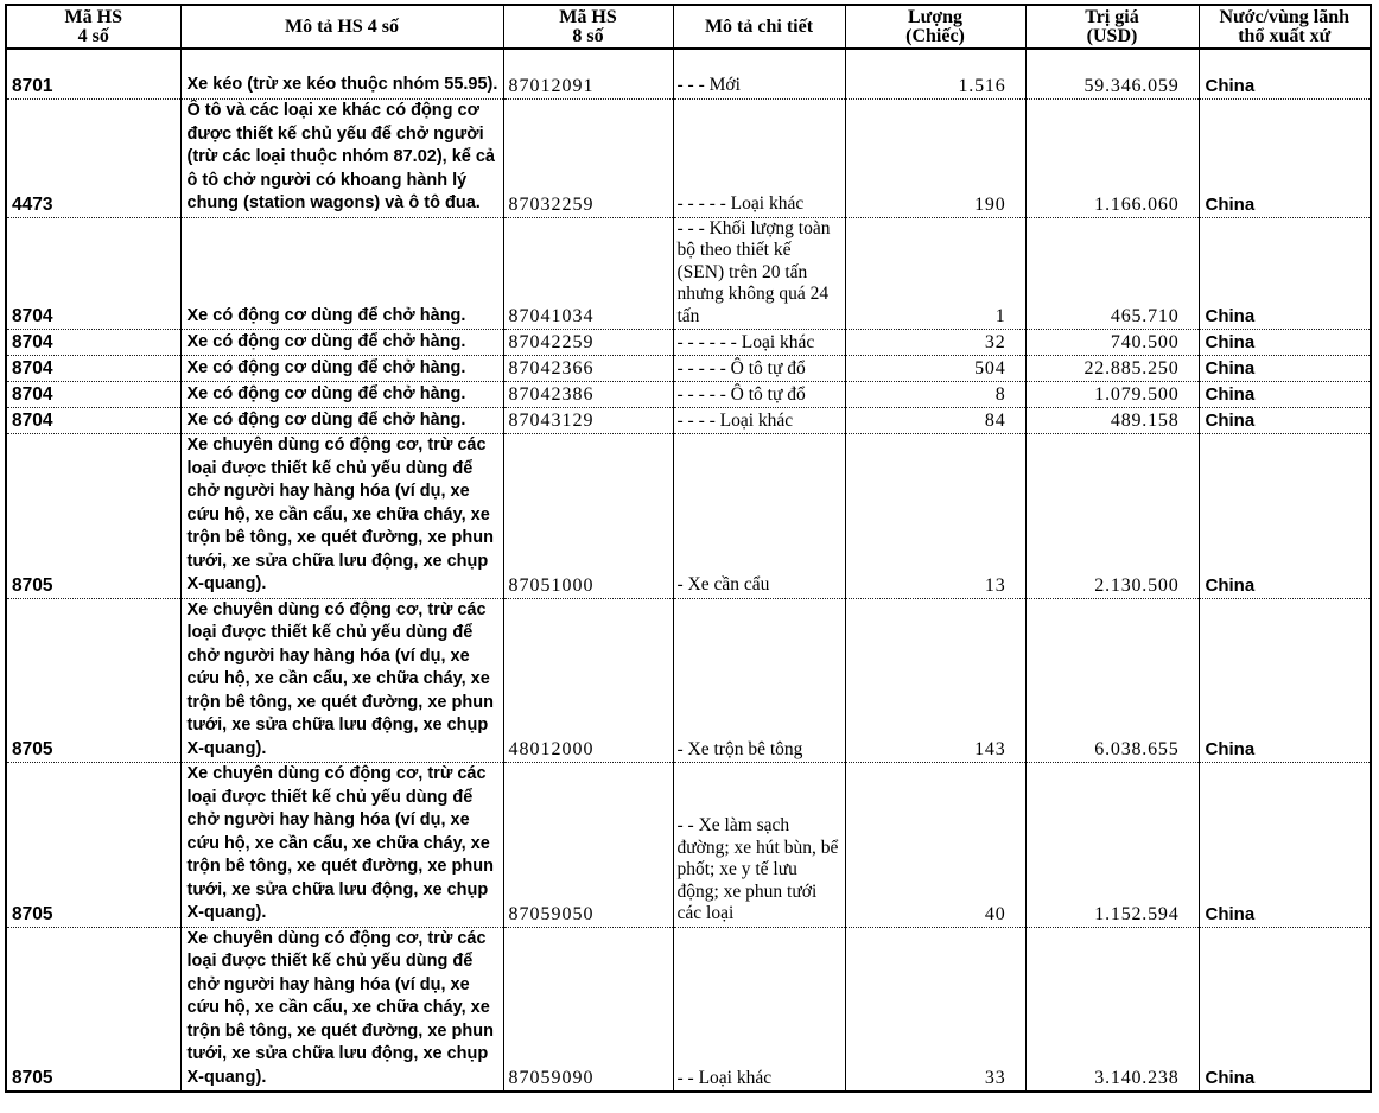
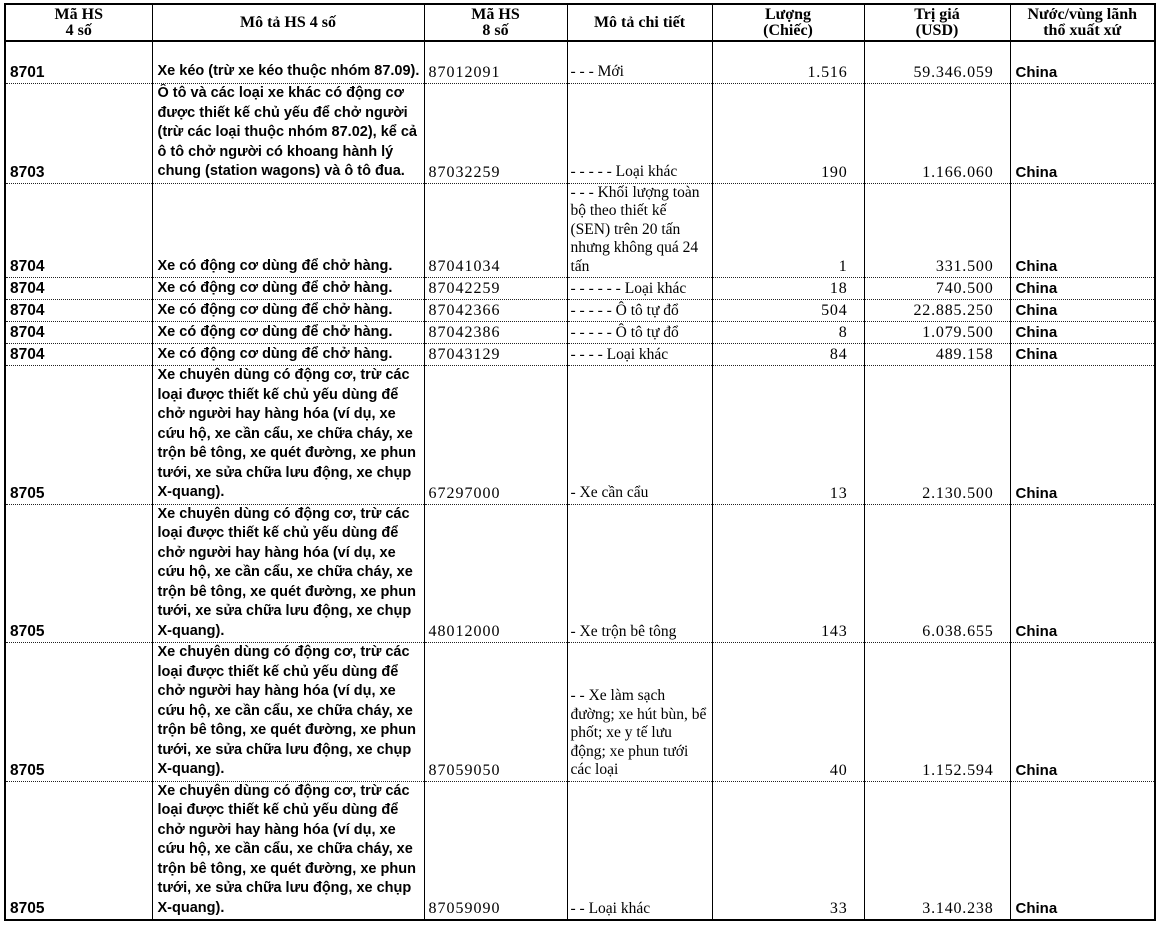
  Mã HS 4 số	Mô tả HS 4 số	Mã HS 8 số	Mô tả chi tiết	Lượng (Chiếc)	Trị giá (USD)	Nước/vùng lãnh thổ xuất xứ
- 8701	Xe kéo (trừ xe kéo thuộc nhóm 55.95).	87012091	- - - Mới	1.516	59.346.059	China
+ 8701	Xe kéo (trừ xe kéo thuộc nhóm 87.09).	87012091	- - - Mới	1.516	59.346.059	China
- 4473	Ô tô và các loại xe khác có động cơ được thiết kế chủ yếu để chở người (trừ các loại thuộc nhóm 87.02), kể cả ô tô chở người có khoang hành lý chung (station wagons) và ô tô đua.	87032259	- - - - - Loại khác	190	1.166.060	China
+ 8703	Ô tô và các loại xe khác có động cơ được thiết kế chủ yếu để chở người (trừ các loại thuộc nhóm 87.02), kể cả ô tô chở người có khoang hành lý chung (station wagons) và ô tô đua.	87032259	- - - - - Loại khác	190	1.166.060	China
- 8704	Xe có động cơ dùng để chở hàng.	87041034	- - - Khối lượng toàn bộ theo thiết kế (SEN) trên 20 tấn nhưng không quá 24 tấn	1	465.710	China
+ 8704	Xe có động cơ dùng để chở hàng.	87041034	- - - Khối lượng toàn bộ theo thiết kế (SEN) trên 20 tấn nhưng không quá 24 tấn	1	331.500	China
- 8704	Xe có động cơ dùng để chở hàng.	87042259	- - - - - - Loại khác	32	740.500	China
+ 8704	Xe có động cơ dùng để chở hàng.	87042259	- - - - - - Loại khác	18	740.500	China
  8704	Xe có động cơ dùng để chở hàng.	87042366	- - - - - Ô tô tự đổ	504	22.885.250	China
  8704	Xe có động cơ dùng để chở hàng.	87042386	- - - - - Ô tô tự đổ	8	1.079.500	China
  8704	Xe có động cơ dùng để chở hàng.	87043129	- - - - Loại khác	84	489.158	China
- 8705	Xe chuyên dùng có động cơ, trừ các loại được thiết kế chủ yếu dùng để chở người hay hàng hóa (ví dụ, xe cứu hộ, xe cần cẩu, xe chữa cháy, xe trộn bê tông, xe quét đường, xe phun tưới, xe sửa chữa lưu động, xe chụp X-quang).	87051000	- Xe cần cẩu	13	2.130.500	China
+ 8705	Xe chuyên dùng có động cơ, trừ các loại được thiết kế chủ yếu dùng để chở người hay hàng hóa (ví dụ, xe cứu hộ, xe cần cẩu, xe chữa cháy, xe trộn bê tông, xe quét đường, xe phun tưới, xe sửa chữa lưu động, xe chụp X-quang).	67297000	- Xe cần cẩu	13	2.130.500	China
  8705	Xe chuyên dùng có động cơ, trừ các loại được thiết kế chủ yếu dùng để chở người hay hàng hóa (ví dụ, xe cứu hộ, xe cần cẩu, xe chữa cháy, xe trộn bê tông, xe quét đường, xe phun tưới, xe sửa chữa lưu động, xe chụp X-quang).	48012000	- Xe trộn bê tông	143	6.038.655	China
  8705	Xe chuyên dùng có động cơ, trừ các loại được thiết kế chủ yếu dùng để chở người hay hàng hóa (ví dụ, xe cứu hộ, xe cần cẩu, xe chữa cháy, xe trộn bê tông, xe quét đường, xe phun tưới, xe sửa chữa lưu động, xe chụp X-quang).	87059050	- - Xe làm sạch đường; xe hút bùn, bể phốt; xe y tế lưu động; xe phun tưới các loại	40	1.152.594	China
  8705	Xe chuyên dùng có động cơ, trừ các loại được thiết kế chủ yếu dùng để chở người hay hàng hóa (ví dụ, xe cứu hộ, xe cần cẩu, xe chữa cháy, xe trộn bê tông, xe quét đường, xe phun tưới, xe sửa chữa lưu động, xe chụp X-quang).	87059090	- - Loại khác	33	3.140.238	China
